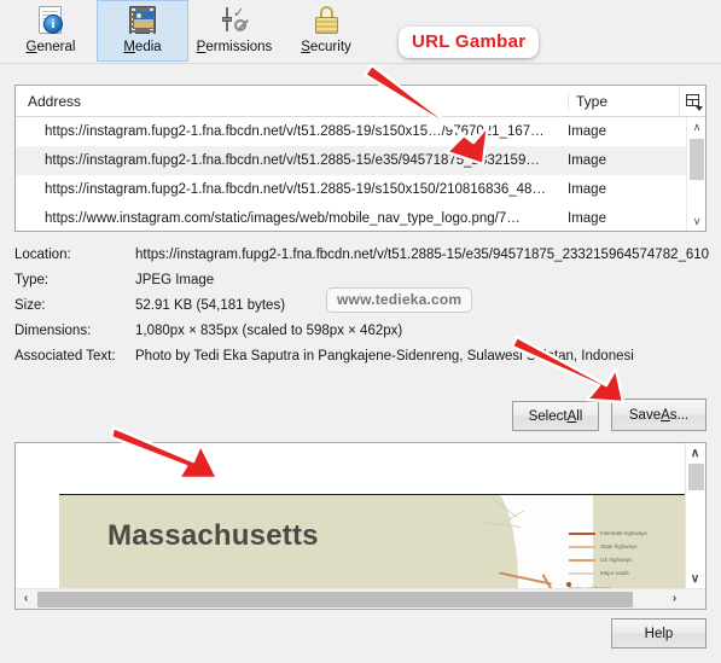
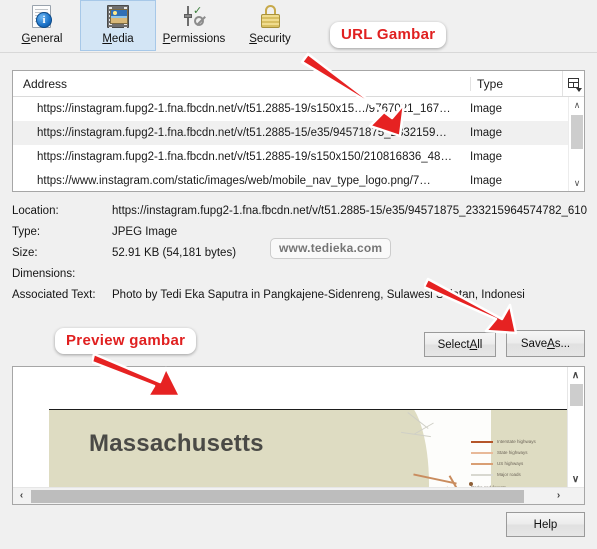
  i
  General
  Media
  ✓
  Permissions
  Security
  Address
  Type
  https://instagram.fupg2-1.fna.fbcdn.net/v/t51.2885-19/s150x15…/96701_167…
  Image
  https://instagram.fupg2-1.fna.fbcdn.net/v/t51.2885-15/e35/9457187532159…
  Image
  https://instagram.fupg2-1.fna.fbcdn.net/v/t51.2885-19/s150x150/210816836_48…
  Image
  https://www.instagram.com/static/images/web/mobile_nav_type_logo.png/7…
  Image
  ∧
  ∨
  Location:
  https://instagram.fupg2-1.fna.fbcdn.net/v/t51.2885-15/e35/94571875_233215964574782_610
  Type:
  JPEG Image
  Size:
  52.91 KB (54,181 bytes)
  Dimensions:
- 1,080px × 835px (scaled to 598px × 462px)
  Associated Text:
  Photo by Tedi Eka Saputra in Pangkajene-Sidenreng, Sulawesitan, Indonesi
  www.tedieka.com
  Select
  A
  ll
  Save
  A
  s...
  Help
  Massachusetts
  ∧
  ∨
  ‹
  ›
  URL Gambar
+ Preview gambar
